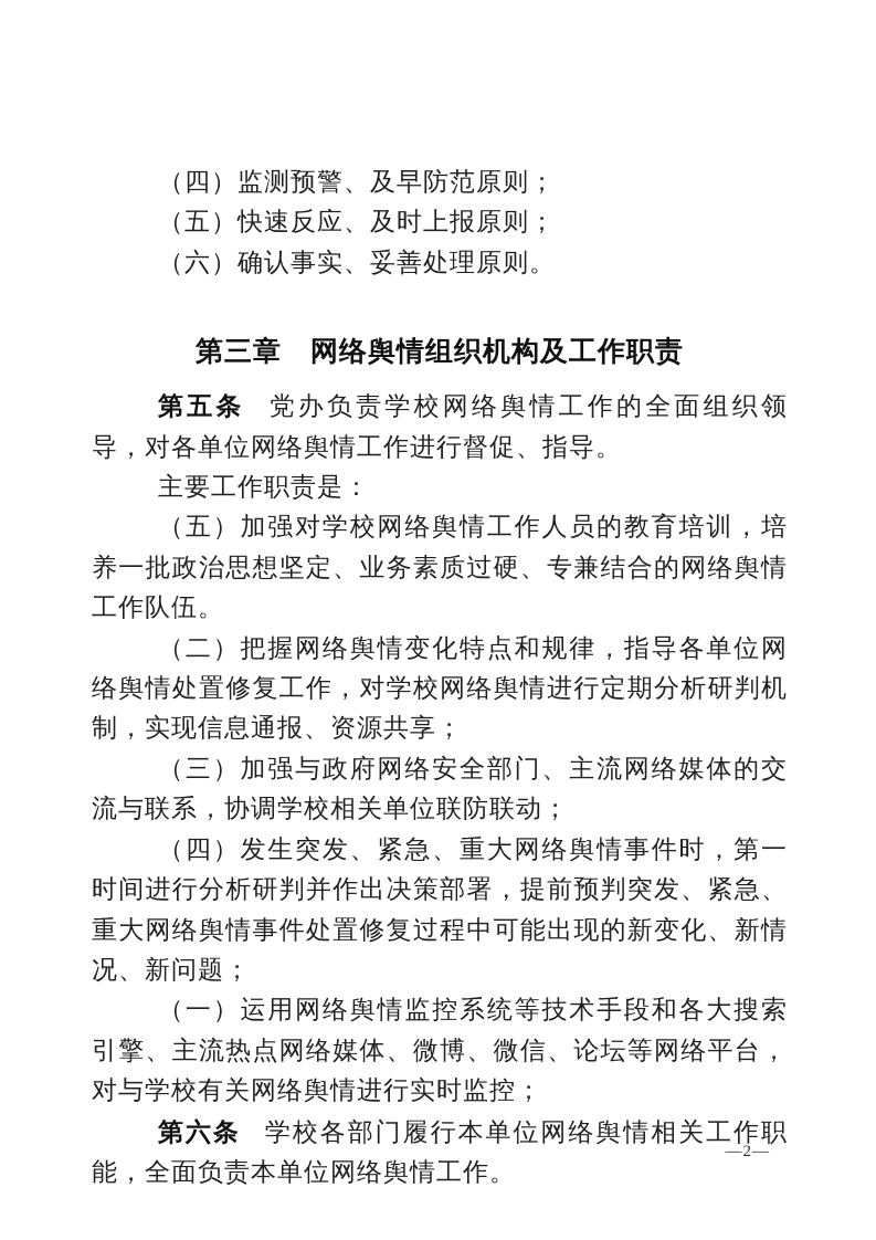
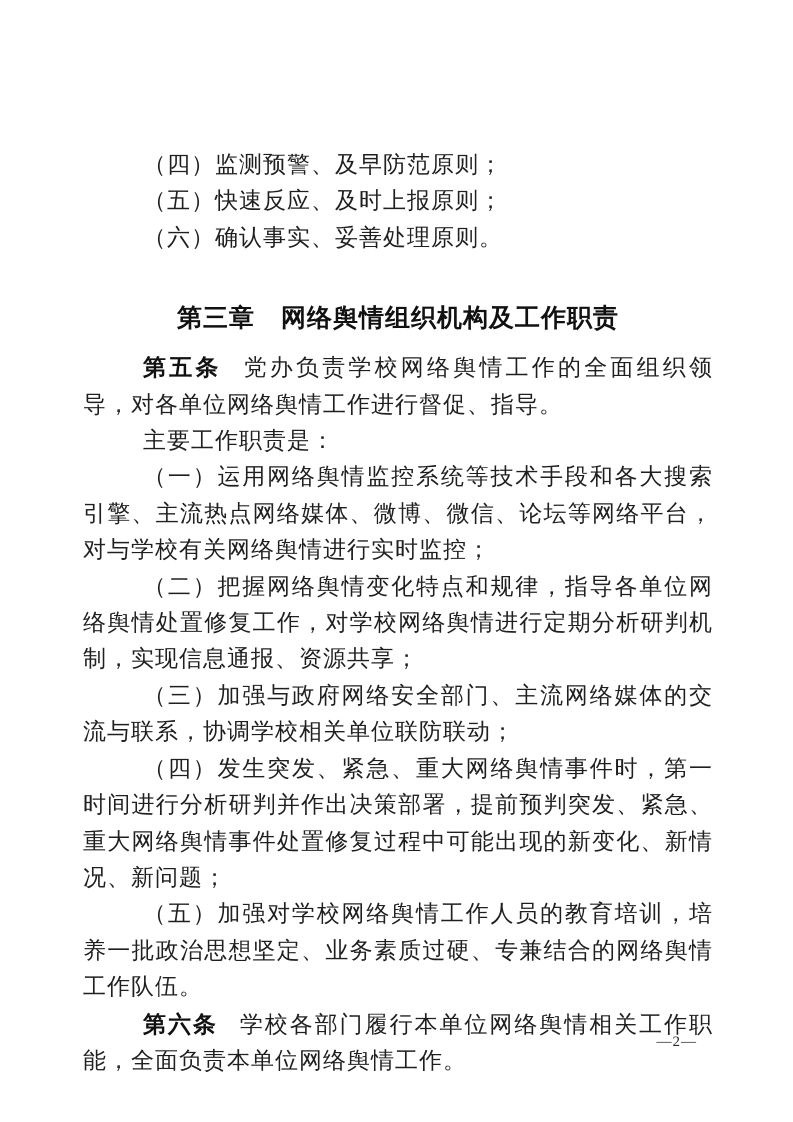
  （四）监测预警、及早防范原则；
  （五）快速反应、及时上报原则；
  （六）确认事实、妥善处理原则。
  第三章 网络舆情组织机构及工作职责
  第五条 党办负责学校网络舆情工作的全面组织领导，对各单位网络舆情工作进行督促、指导。
  主要工作职责是：
- （五）加强对学校网络舆情工作人员的教育培训，培养一批政治思想坚定、业务素质过硬、专兼结合的网络舆情工作队伍。
+ （一）运用网络舆情监控系统等技术手段和各大搜索引擎、主流热点网络媒体、微博、微信、论坛等网络平台，对与学校有关网络舆情进行实时监控；
  （二）把握网络舆情变化特点和规律，指导各单位网络舆情处置修复工作，对学校网络舆情进行定期分析研判机制，实现信息通报、资源共享；
  （三）加强与政府网络安全部门、主流网络媒体的交流与联系，协调学校相关单位联防联动；
  （四）发生突发、紧急、重大网络舆情事件时，第一时间进行分析研判并作出决策部署，提前预判突发、紧急、重大网络舆情事件处置修复过程中可能出现的新变化、新情况、新问题；
- （一）运用网络舆情监控系统等技术手段和各大搜索引擎、主流热点网络媒体、微博、微信、论坛等网络平台，对与学校有关网络舆情进行实时监控；
+ （五）加强对学校网络舆情工作人员的教育培训，培养一批政治思想坚定、业务素质过硬、专兼结合的网络舆情工作队伍。
  第六条 学校各部门履行本单位网络舆情相关工作职能，全面负责本单位网络舆情工作。
  —2—
